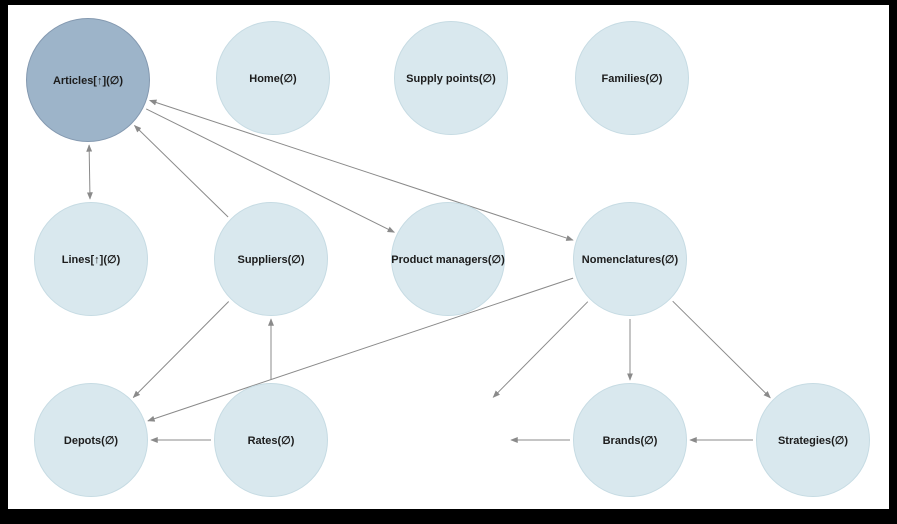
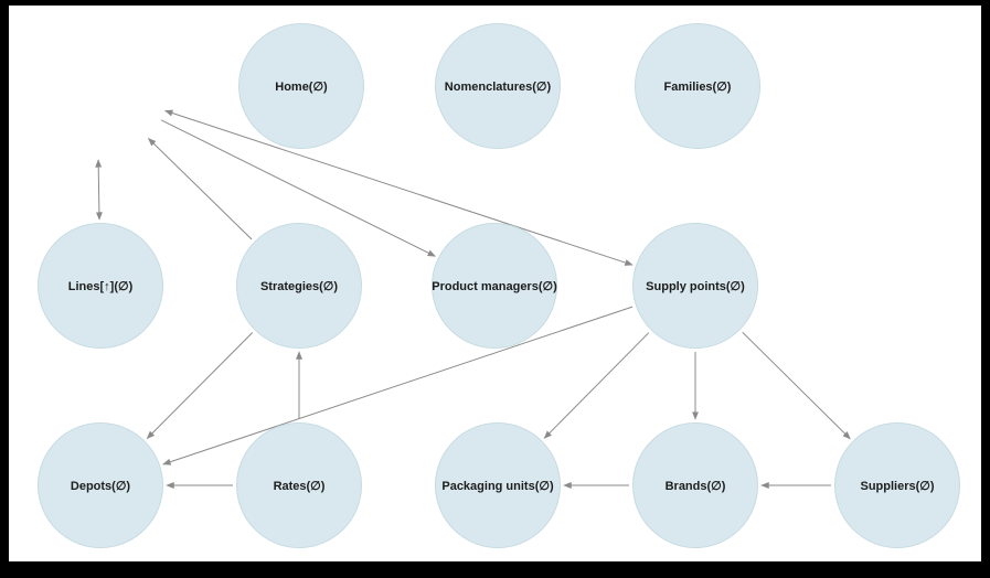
- Articles[↑](∅)
  Home(∅)
- Supply points(∅)
+ Nomenclatures(∅)
  Families(∅)
  Lines[↑](∅)
- Suppliers(∅)
+ Strategies(∅)
  Product managers(∅)
- Nomenclatures(∅)
+ Supply points(∅)
  Depots(∅)
  Rates(∅)
+ Packaging units(∅)
  Brands(∅)
- Strategies(∅)
+ Suppliers(∅)
